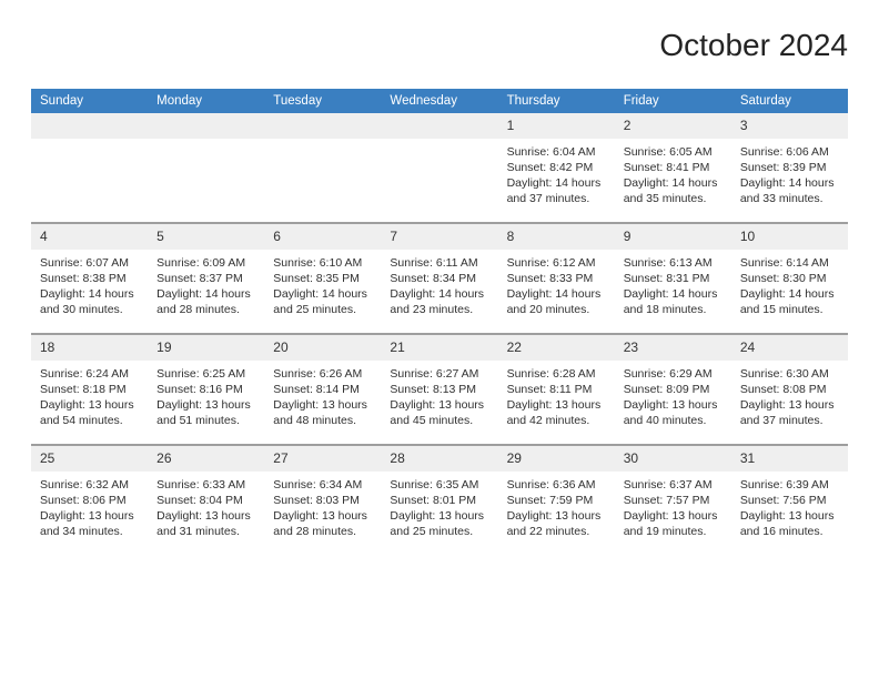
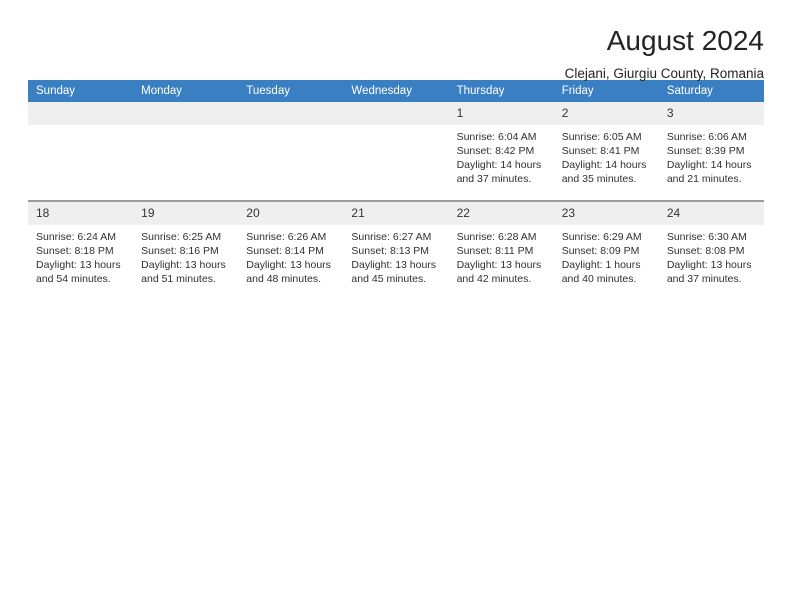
- October 2024
+ August 2024
+ Clejani, Giurgiu County, Romania
  Sunday	Monday	Tuesday	Wednesday	Thursday	Friday	Saturday
- 				1Sunrise: 6:04 AMSunset: 8:42 PMDaylight: 14 hours and 37 minutes.	2Sunrise: 6:05 AMSunset: 8:41 PMDaylight: 14 hours and 35 minutes.	3Sunrise: 6:06 AMSunset: 8:39 PMDaylight: 14 hours and 33 minutes.
+ 				1Sunrise: 6:04 AMSunset: 8:42 PMDaylight: 14 hours and 37 minutes.	2Sunrise: 6:05 AMSunset: 8:41 PMDaylight: 14 hours and 35 minutes.	3Sunrise: 6:06 AMSunset: 8:39 PMDaylight: 14 hours and 21 minutes.
- 4Sunrise: 6:07 AMSunset: 8:38 PMDaylight: 14 hours and 30 minutes.	5Sunrise: 6:09 AMSunset: 8:37 PMDaylight: 14 hours and 28 minutes.	6Sunrise: 6:10 AMSunset: 8:35 PMDaylight: 14 hours and 25 minutes.	7Sunrise: 6:11 AMSunset: 8:34 PMDaylight: 14 hours and 23 minutes.	8Sunrise: 6:12 AMSunset: 8:33 PMDaylight: 14 hours and 20 minutes.	9Sunrise: 6:13 AMSunset: 8:31 PMDaylight: 14 hours and 18 minutes.	10Sunrise: 6:14 AMSunset: 8:30 PMDaylight: 14 hours and 15 minutes.
- 18Sunrise: 6:24 AMSunset: 8:18 PMDaylight: 13 hours and 54 minutes.	19Sunrise: 6:25 AMSunset: 8:16 PMDaylight: 13 hours and 51 minutes.	20Sunrise: 6:26 AMSunset: 8:14 PMDaylight: 13 hours and 48 minutes.	21Sunrise: 6:27 AMSunset: 8:13 PMDaylight: 13 hours and 45 minutes.	22Sunrise: 6:28 AMSunset: 8:11 PMDaylight: 13 hours and 42 minutes.	23Sunrise: 6:29 AMSunset: 8:09 PMDaylight: 13 hours and 40 minutes.	24Sunrise: 6:30 AMSunset: 8:08 PMDaylight: 13 hours and 37 minutes.
+ 18Sunrise: 6:24 AMSunset: 8:18 PMDaylight: 13 hours and 54 minutes.	19Sunrise: 6:25 AMSunset: 8:16 PMDaylight: 13 hours and 51 minutes.	20Sunrise: 6:26 AMSunset: 8:14 PMDaylight: 13 hours and 48 minutes.	21Sunrise: 6:27 AMSunset: 8:13 PMDaylight: 13 hours and 45 minutes.	22Sunrise: 6:28 AMSunset: 8:11 PMDaylight: 13 hours and 42 minutes.	23Sunrise: 6:29 AMSunset: 8:09 PMDaylight: 1 hours and 40 minutes.	24Sunrise: 6:30 AMSunset: 8:08 PMDaylight: 13 hours and 37 minutes.
- 25Sunrise: 6:32 AMSunset: 8:06 PMDaylight: 13 hours and 34 minutes.	26Sunrise: 6:33 AMSunset: 8:04 PMDaylight: 13 hours and 31 minutes.	27Sunrise: 6:34 AMSunset: 8:03 PMDaylight: 13 hours and 28 minutes.	28Sunrise: 6:35 AMSunset: 8:01 PMDaylight: 13 hours and 25 minutes.	29Sunrise: 6:36 AMSunset: 7:59 PMDaylight: 13 hours and 22 minutes.	30Sunrise: 6:37 AMSunset: 7:57 PMDaylight: 13 hours and 19 minutes.	31Sunrise: 6:39 AMSunset: 7:56 PMDaylight: 13 hours and 16 minutes.
